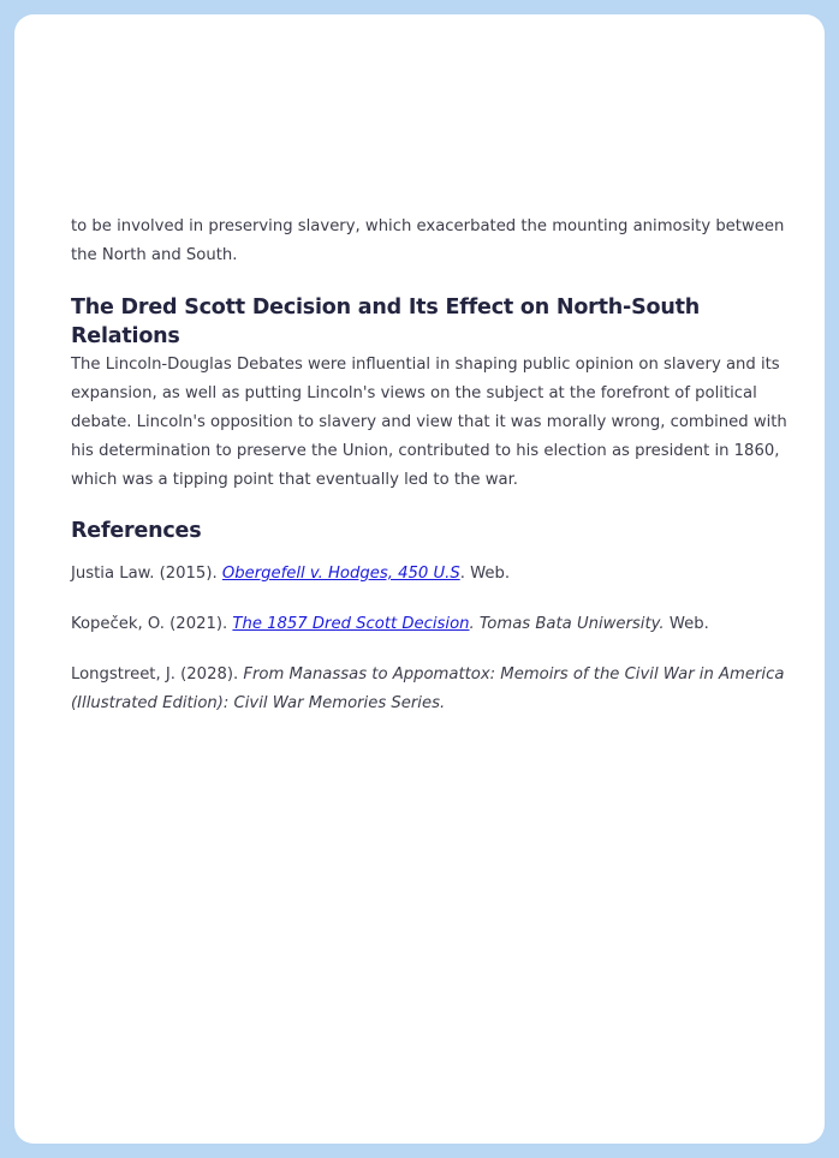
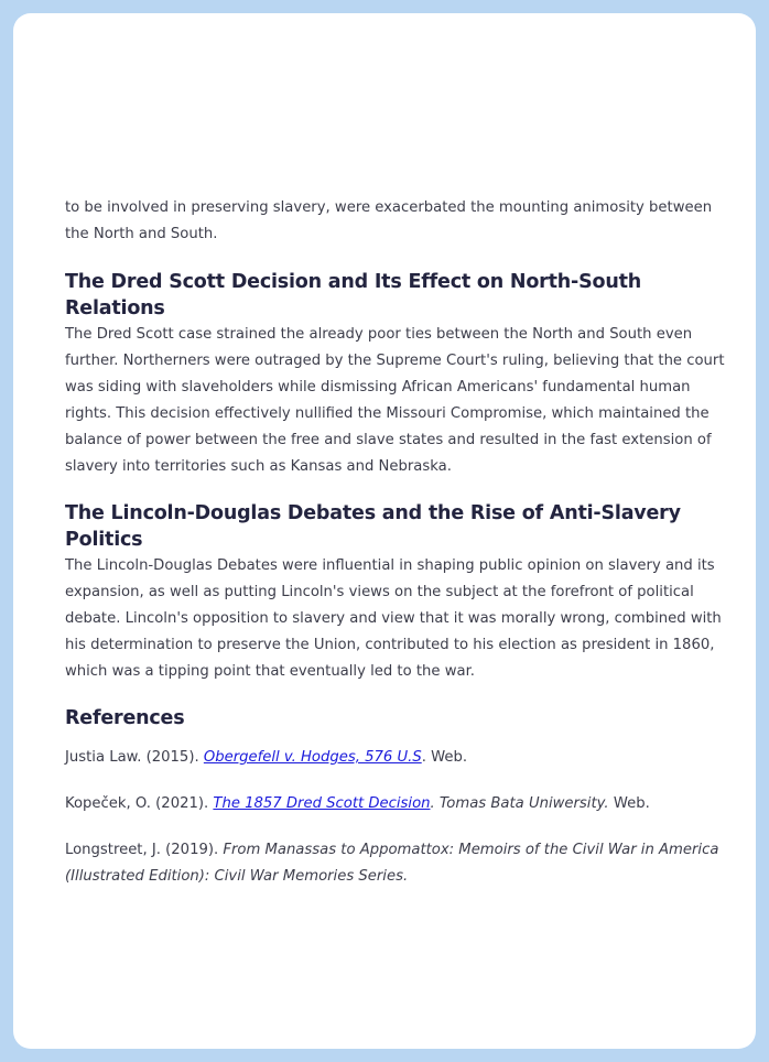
- to be involved in preserving slavery, which exacerbated the mounting animosity between the North and South.
+ to be involved in preserving slavery, were exacerbated the mounting animosity between the North and South.
  The Dred Scott Decision and Its Effect on North-South Relations
+ The Dred Scott case strained the already poor ties between the North and South even further. Northerners were outraged by the Supreme Court's ruling, believing that the court was siding with slaveholders while dismissing African Americans' fundamental human rights. This decision effectively nullified the Missouri Compromise, which maintained the balance of power between the free and slave states and resulted in the fast extension of slavery into territories such as Kansas and Nebraska.
+ The Lincoln-Douglas Debates and the Rise of Anti-Slavery Politics
  The Lincoln-Douglas Debates were influential in shaping public opinion on slavery and its expansion, as well as putting Lincoln's views on the subject at the forefront of political debate. Lincoln's opposition to slavery and view that it was morally wrong, combined with his determination to preserve the Union, contributed to his election as president in 1860, which was a tipping point that eventually led to the war.
  References
- Justia Law. (2015). Obergefell v. Hodges, 450 U.S. Web.
+ Justia Law. (2015). Obergefell v. Hodges, 576 U.S. Web.
  Kopeček, O. (2021). The 1857 Dred Scott Decision. Tomas Bata Uniwersity. Web.
- Longstreet, J. (2028). From Manassas to Appomattox: Memoirs of the Civil War in America (Illustrated Edition): Civil War Memories Series.
+ Longstreet, J. (2019). From Manassas to Appomattox: Memoirs of the Civil War in America (Illustrated Edition): Civil War Memories Series.
